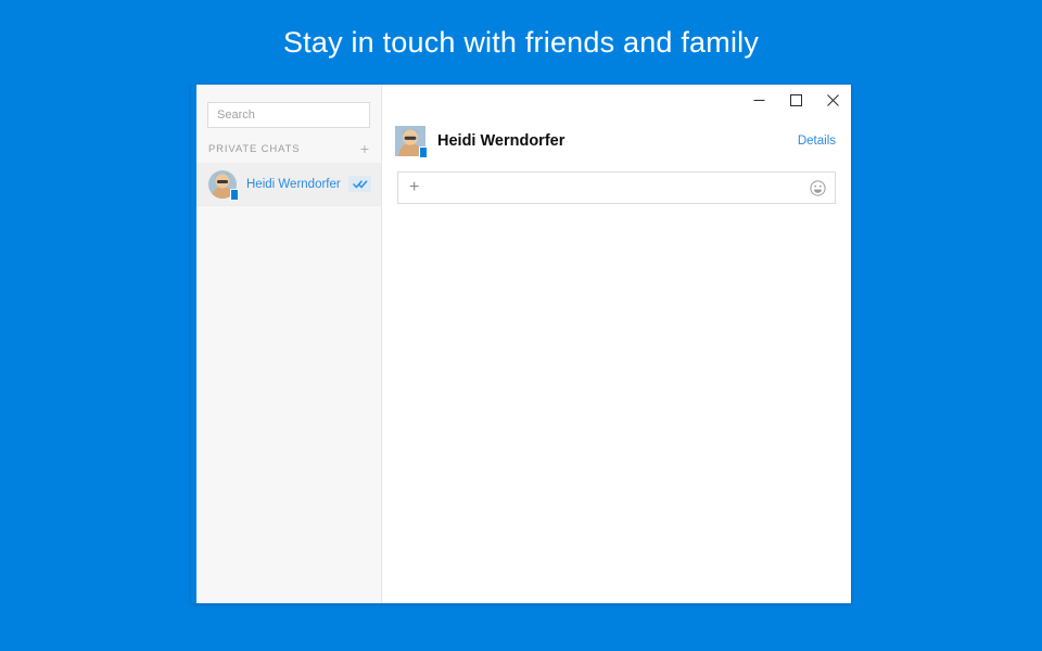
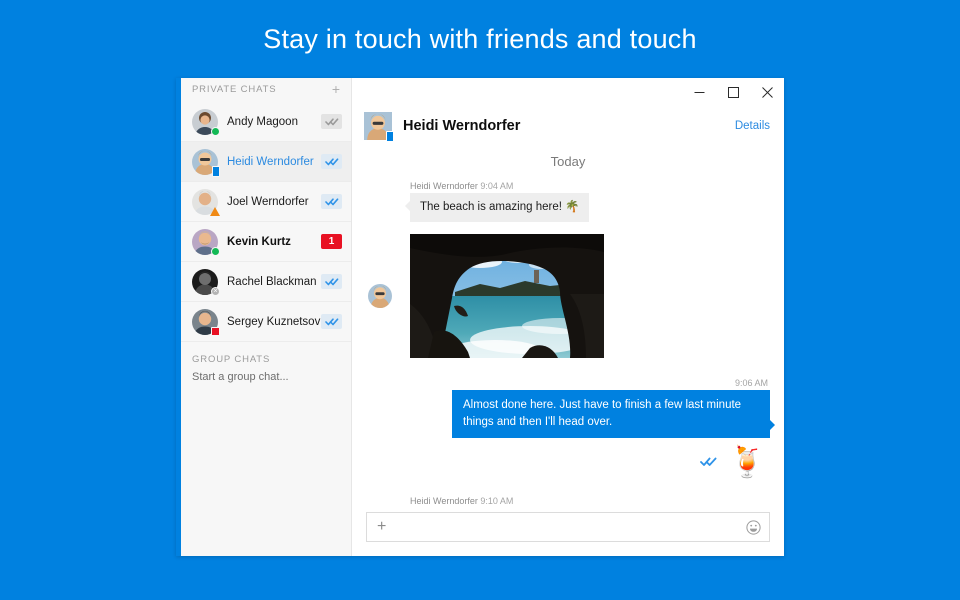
- Stay in touch with friends and family
+ Stay in touch with friends and touch
- Search
  PRIVATE CHATS
  +
+ Andy Magoon
  Heidi Werndorfer
+ Joel Werndorfer
+ Kevin Kurtz
+ 1
+ Rachel Blackman
+ Sergey Kuznetsov
+ GROUP CHATS
+ Start a group chat...
  Heidi Werndorfer
  Details
+ Today
+ Heidi Werndorfer 9:04 AM
+ The beach is amazing here! 🌴
+ 9:06 AM
+ Almost done here. Just have to finish a few last minute things and then I'll head over.
+ 🍹
+ Heidi Werndorfer 9:10 AM
  +
